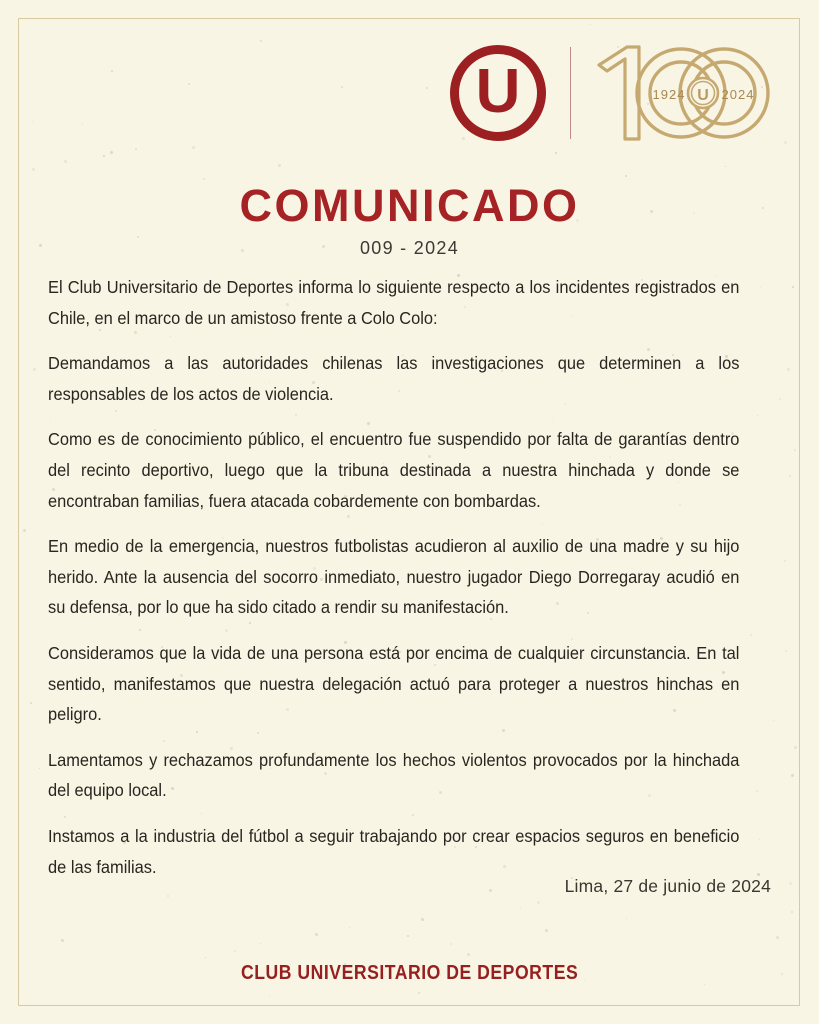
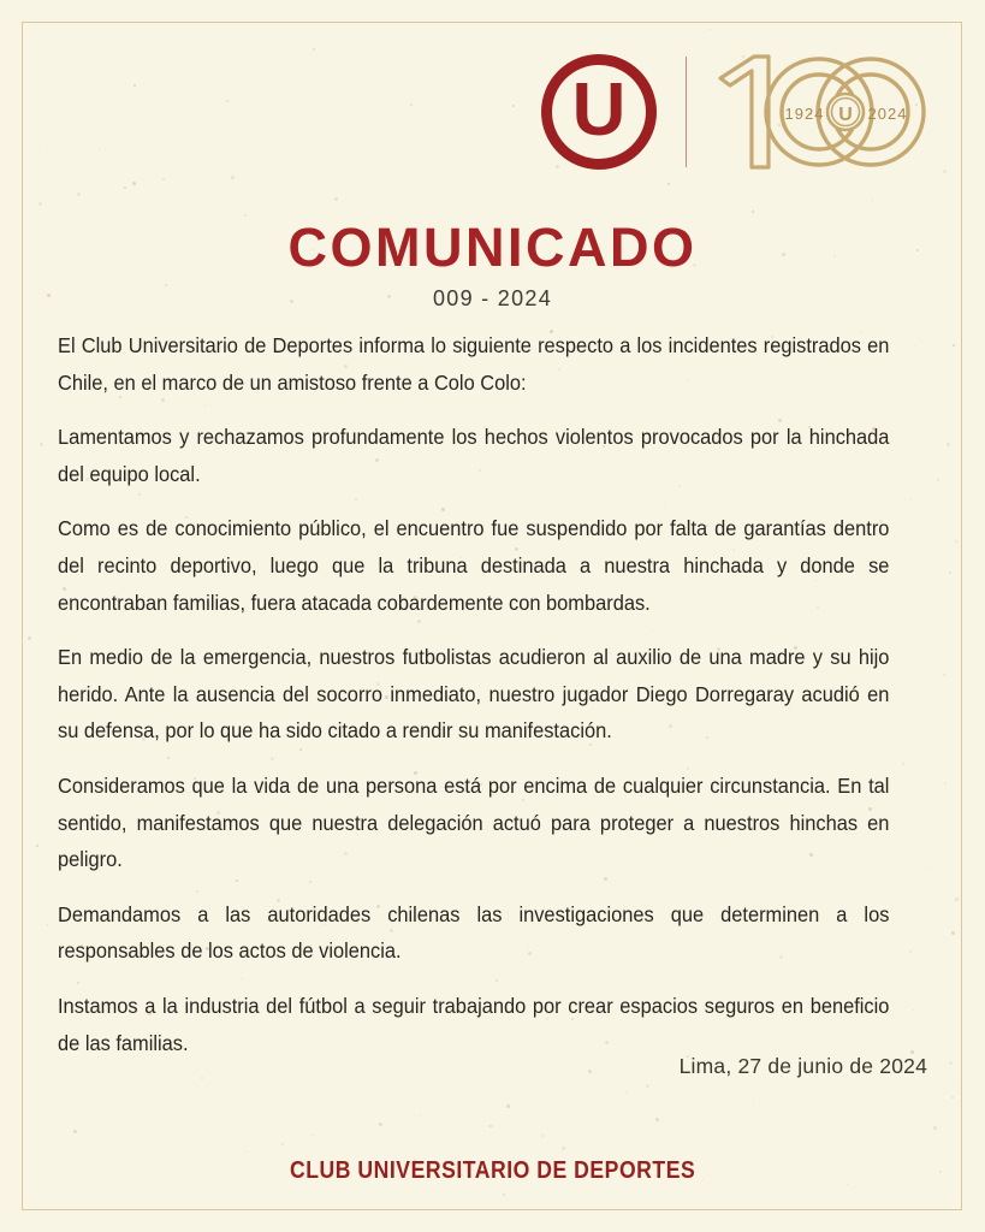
  U
  U
  1924
  2024
  COMUNICADO
  009 - 2024
  El Club Universitario de Deportes informa lo siguiente respecto a los incidentes registrados en Chile, en el marco de un amistoso frente a Colo Colo:
- Demandamos a las autoridades chilenas las investigaciones que determinen a los responsables de los actos de violencia.
+ Lamentamos y rechazamos profundamente los hechos violentos provocados por la hinchada del equipo local.
  Como es de conocimiento público, el encuentro fue suspendido por falta de garantías dentro del recinto deportivo, luego que la tribuna destinada a nuestra hinchada y donde se encontraban familias, fuera atacada cobardemente con bombardas.
  En medio de la emergencia, nuestros futbolistas acudieron al auxilio de una madre y su hijo herido. Ante la ausencia del socorro inmediato, nuestro jugador Diego Dorregaray acudió en su defensa, por lo que ha sido citado a rendir su manifestación.
  Consideramos que la vida de una persona está por encima de cualquier circunstancia. En tal sentido, manifestamos que nuestra delegación actuó para proteger a nuestros hinchas en peligro.
- Lamentamos y rechazamos profundamente los hechos violentos provocados por la hinchada del equipo local.
+ Demandamos a las autoridades chilenas las investigaciones que determinen a los responsables de los actos de violencia.
  Instamos a la industria del fútbol a seguir trabajando por crear espacios seguros en beneficio de las familias.
  Lima, 27 de junio de 2024
  CLUB UNIVERSITARIO DE DEPORTES
